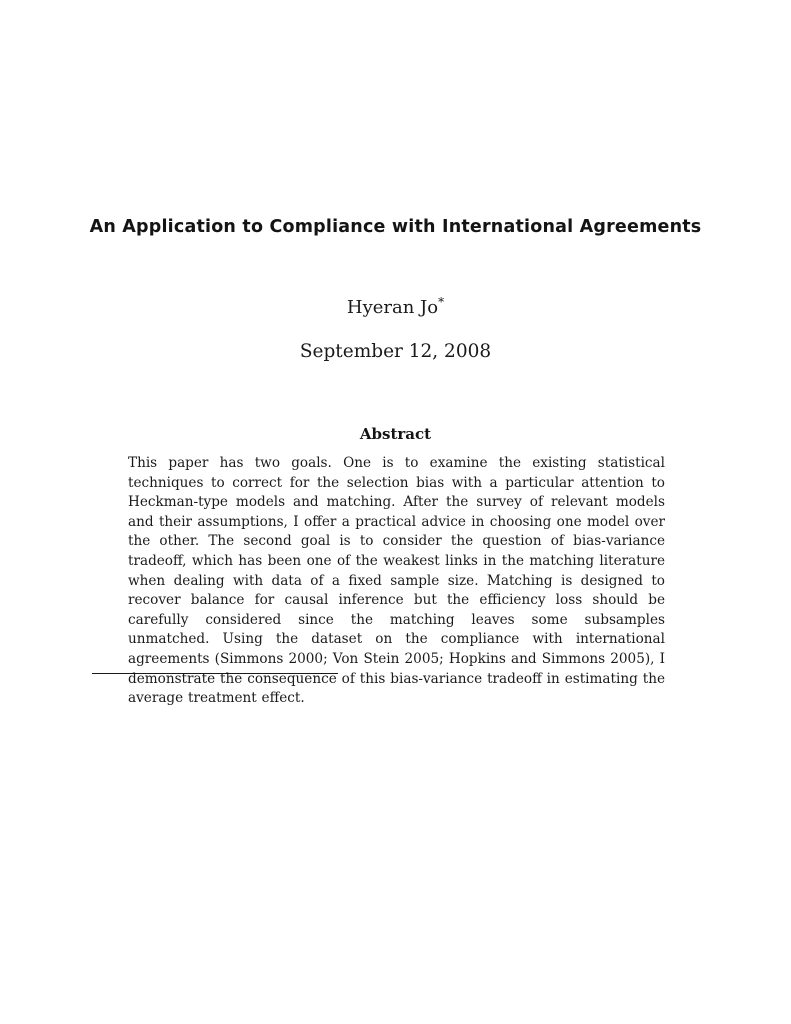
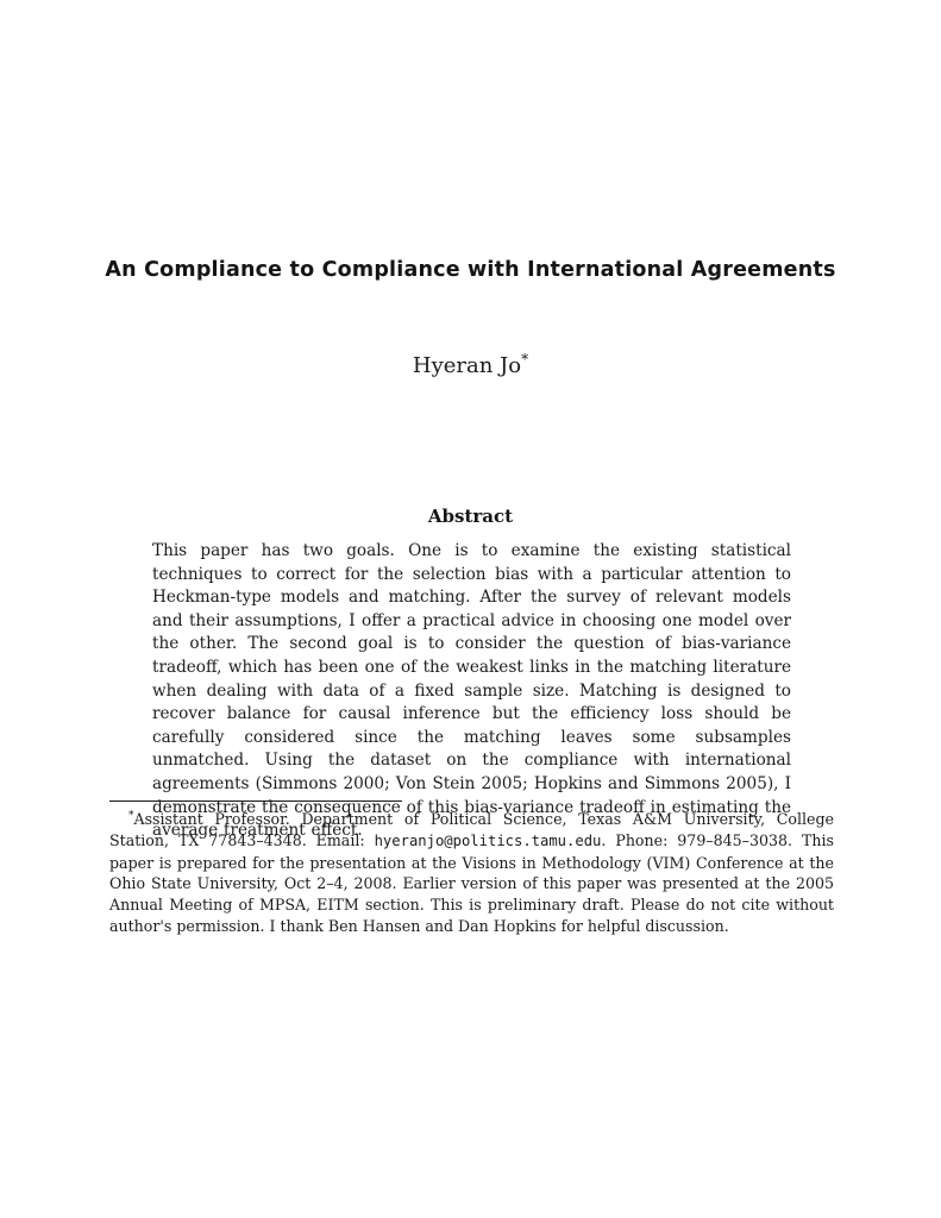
- An Application to Compliance with International Agreements
+ An Compliance to Compliance with International Agreements
  Hyeran Jo*
- September 12, 2008
  Abstract
  This paper has two goals. One is to examine the existing statistical techniques to correct for the selection bias with a particular attention to Heckman-type models and matching. After the survey of relevant models and their assumptions, I offer a practical advice in choosing one model over the other. The second goal is to consider the question of bias-variance tradeoff, which has been one of the weakest links in the matching literature when dealing with data of a fixed sample size. Matching is designed to recover balance for causal inference but the efficiency loss should be carefully considered since the matching leaves some subsamples unmatched. Using the dataset on the compliance with international agreements (Simmons 2000; Von Stein 2005; Hopkins and Simmons 2005), I demonstrate the consequence of this bias-variance tradeoff in estimating the average treatment effect.
+ *Assistant Professor. Department of Political Science, Texas A&M University, College Station, TX 77843–4348. Email: hyeranjo@politics.tamu.edu. Phone: 979–845–3038. This paper is prepared for the presentation at the Visions in Methodology (VIM) Conference at the Ohio State University, Oct 2–4, 2008. Earlier version of this paper was presented at the 2005 Annual Meeting of MPSA, EITM section. This is preliminary draft. Please do not cite without author's permission. I thank Ben Hansen and Dan Hopkins for helpful discussion.
